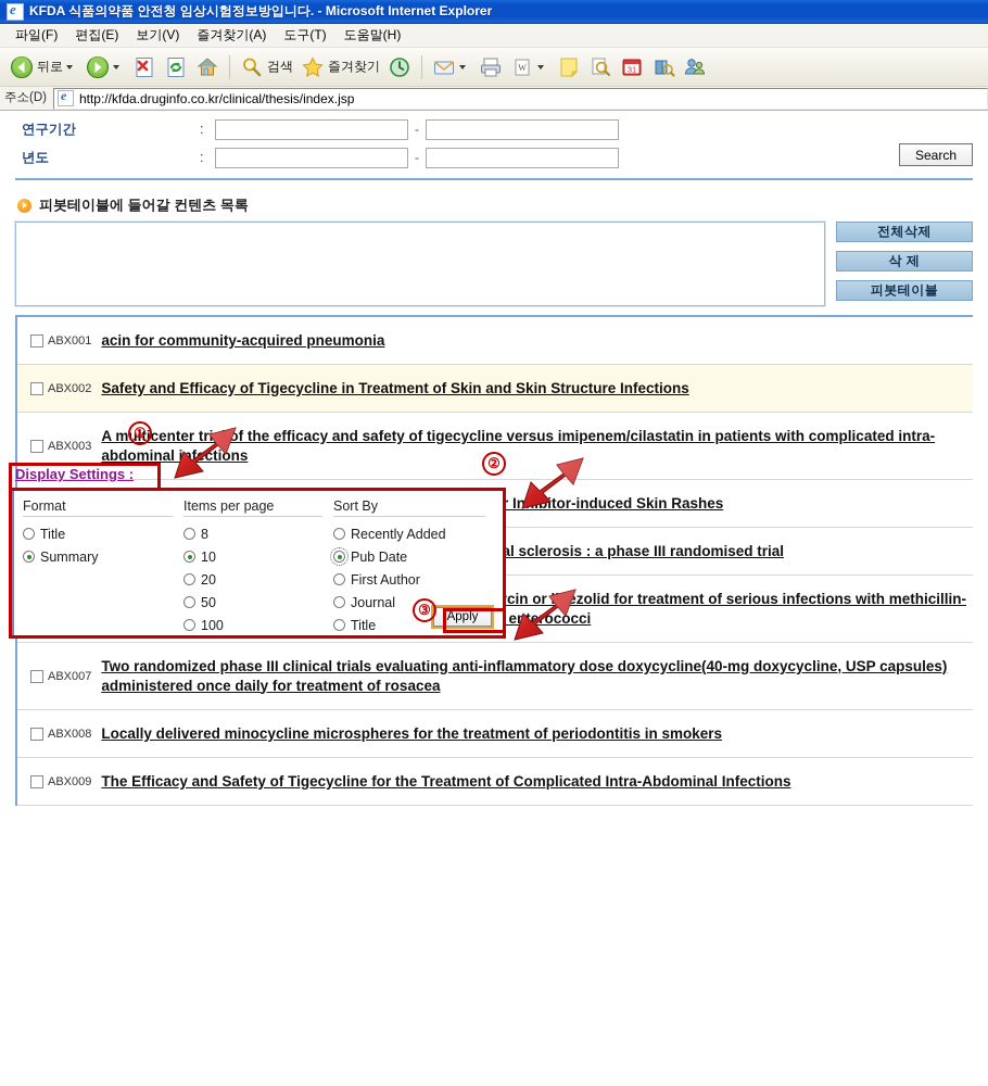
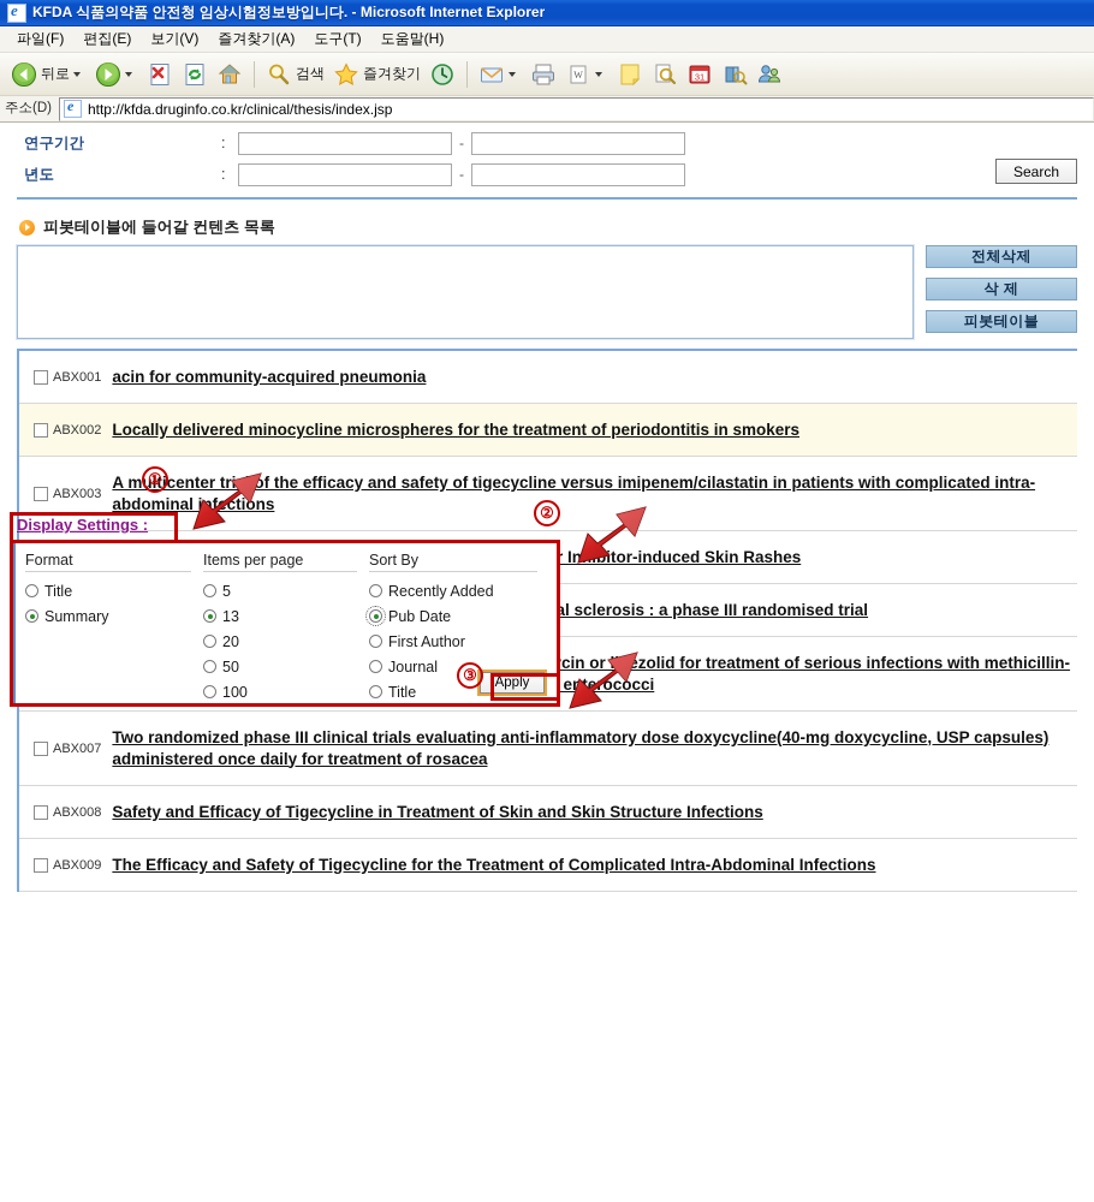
  KFDA 식품의약품 안전청 임상시험정보방입니다. - Microsoft Internet Explorer
  파일(F)
  편집(E)
  보기(V)
  즐겨찾기(A)
  도구(T)
  도움말(H)
  뒤로
  검색
  즐겨찾기
  W
  31
  주소(D)
  http://kfda.druginfo.co.kr/clinical/thesis/index.jsp
  연구기간
  :
  -
  년도
  :
  -
  Search
  피봇테이블에 들어갈 컨텐츠 목록
  전체삭제
  삭 제
  피봇테이블
  ABX001
  acin for community-acquired pneumonia
  ABX002
- Safety and Efficacy of Tigecycline in Treatment of Skin and Skin Structure Infections
+ Locally delivered minocycline microspheres for the treatment of periodontitis in smokers
  ABX003
  A multicenter tr of the efficacy and safety of tigecycline versus imipenem/cilastatin in patients with complicated intra-abdominal ifctions
  ABX007
  Two randomized phase III clinical trials evaluating anti-inflammatory dose doxycycline(40-mg doxycycline, USP capsules) administered once daily for treatment of rosacea
  ABX008
- Locally delivered minocycline microspheres for the treatment of periodontitis in smokers
+ Safety and Efficacy of Tigecycline in Treatment of Skin and Skin Structure Infections
  ABX009
  The Efficacy and Safety of Tigecycline for the Treatment of Complicated Intra-Abdominal Infections
  Display Settings :
  Format
  Title
  Summary
  Items per page
- 8
+ 5
- 10
+ 13
  20
  50
  100
  Sort By
  Recently Added
  Pub Date
  First Author
  Journal
  Title
  Apply
  ①
  ②
  ③
